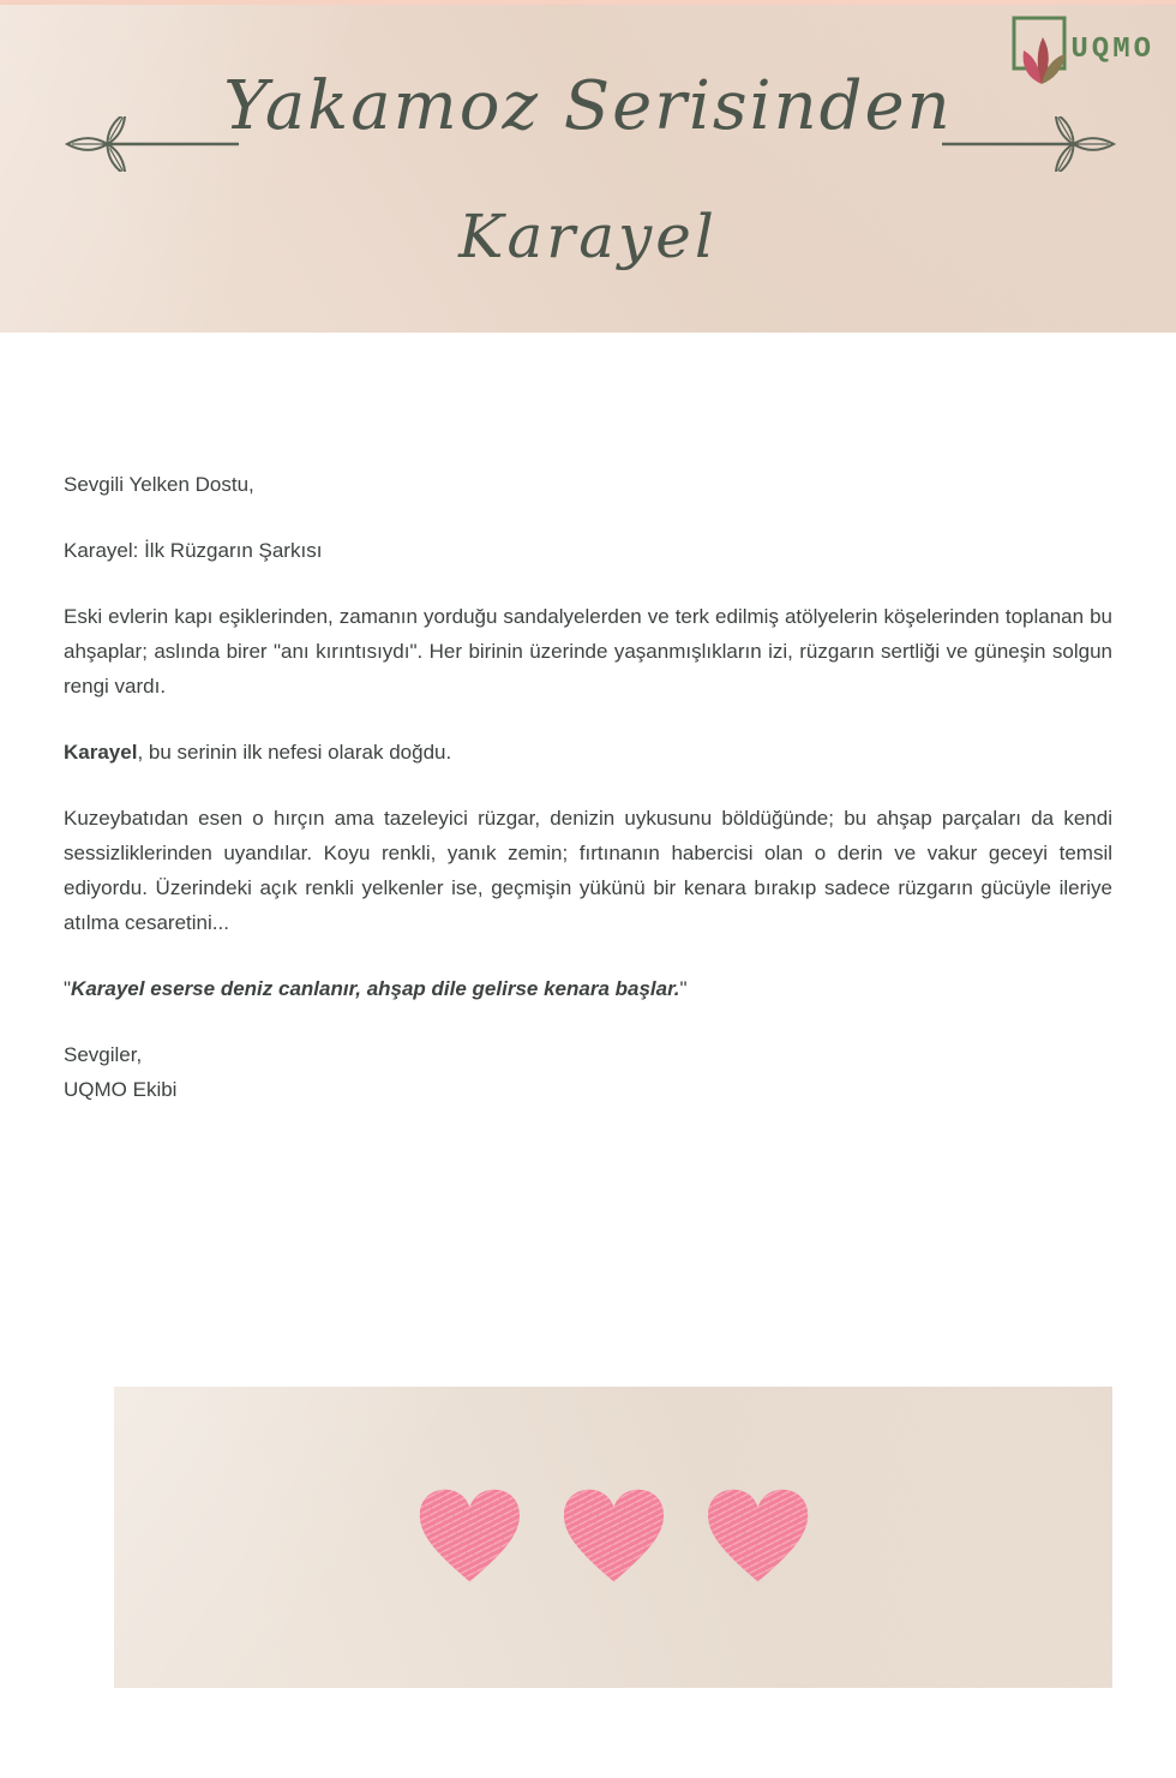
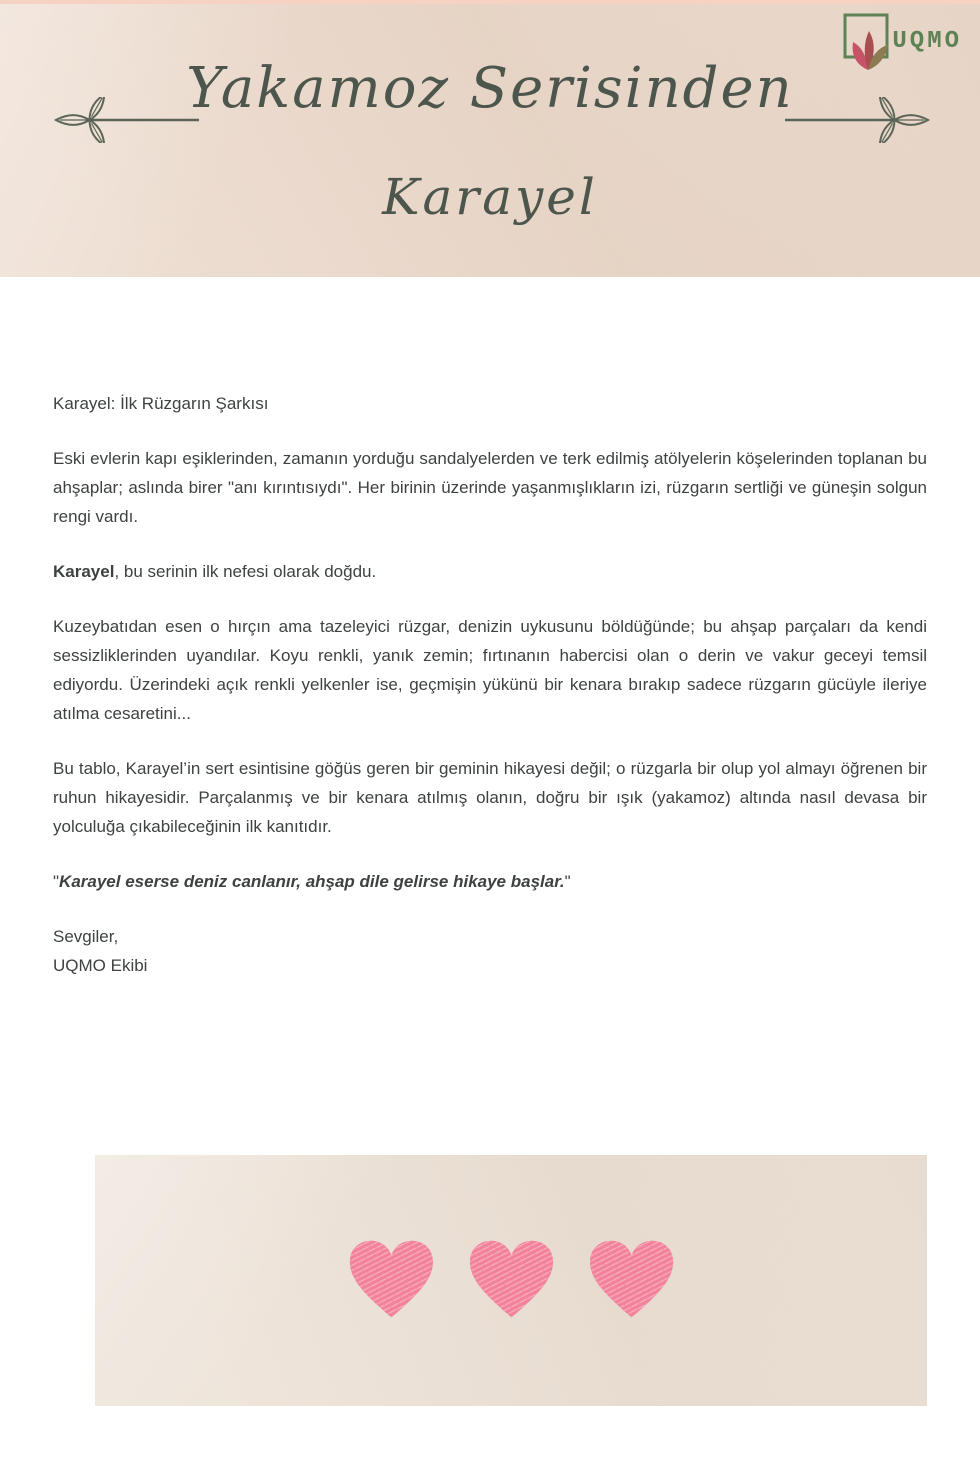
  Yakamoz Serisinden
  Karayel
  UQMO
- Sevgili Yelken Dostu,
  Karayel: İlk Rüzgarın Şarkısı
  Eski evlerin kapı eşiklerinden, zamanın yorduğu sandalyelerden ve terk edilmiş atölyelerin köşelerinden toplanan bu ahşaplar; aslında birer "anı kırıntısıydı". Her birinin üzerinde yaşanmışlıkların izi, rüzgarın sertliği ve güneşin solgun rengi vardı.
  Karayel, bu serinin ilk nefesi olarak doğdu.
  Kuzeybatıdan esen o hırçın ama tazeleyici rüzgar, denizin uykusunu böldüğünde; bu ahşap parçaları da kendi sessizliklerinden uyandılar. Koyu renkli, yanık zemin; fırtınanın habercisi olan o derin ve vakur geceyi temsil ediyordu. Üzerindeki açık renkli yelkenler ise, geçmişin yükünü bir kenara bırakıp sadece rüzgarın gücüyle ileriye atılma cesaretini...
+ Bu tablo, Karayel’in sert esintisine göğüs geren bir geminin hikayesi değil; o rüzgarla bir olup yol almayı öğrenen bir ruhun hikayesidir. Parçalanmış ve bir kenara atılmış olanın, doğru bir ışık (yakamoz) altında nasıl devasa bir yolculuğa çıkabileceğinin ilk kanıtıdır.
- "Karayel eserse deniz canlanır, ahşap dile gelirse kenara başlar."
+ "Karayel eserse deniz canlanır, ahşap dile gelirse hikaye başlar."
  Sevgiler,
  UQMO Ekibi
